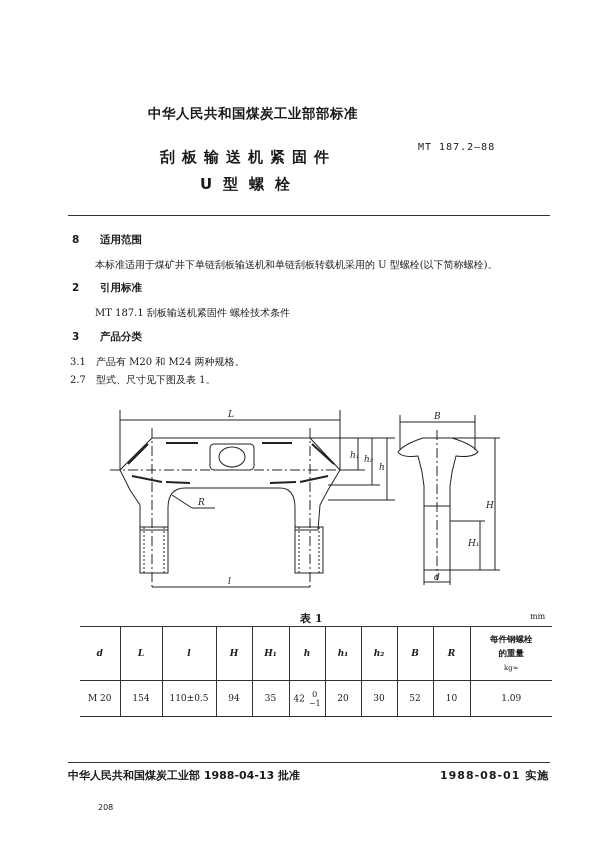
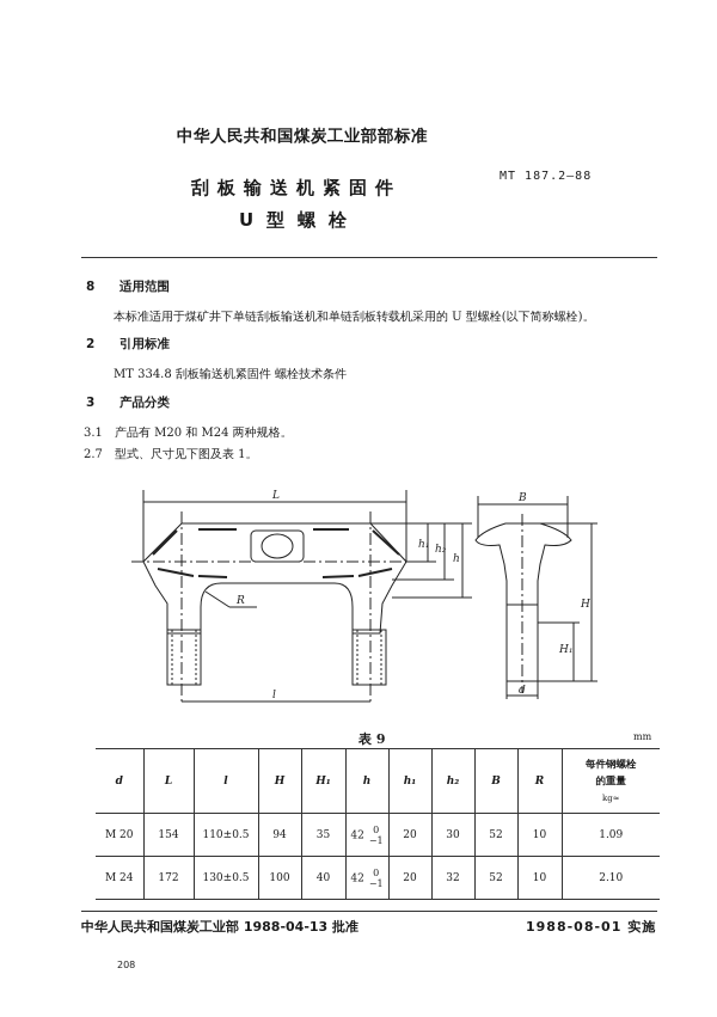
  中华人民共和国煤炭工业部部标准
  MT 187.2—88
  刮板输送机紧固件
  U型螺栓
  8 适用范围
  本标准适用于煤矿井下单链刮板输送机和单链刮板转载机采用的 U 型螺栓(以下简称螺栓)。
  2 引用标准
- MT 187.1 刮板输送机紧固件 螺栓技术条件
+ MT 334.8 刮板输送机紧固件 螺栓技术条件
  3 产品分类
  3.1 产品有 M20 和 M24 两种规格。
  2.7 型式、尺寸见下图及表 1。
  L
  l
  R
  h₁
  h₂
  h
  B
  H
  H₁
  d
- 表 1
+ 表 9
  mm
  d	L	l	H	H₁	h	h₁	h₂	B	R	每件钢螺栓 的重量 kg≈
  M 20	154	110±0.5	94	35	420−1	20	30	52	10	1.09
+ M 24	172	130±0.5	100	40	420−1	20	32	52	10	2.10
  中华人民共和国煤炭工业部 1988-04-13 批准
  1988-08-01 实施
  208
